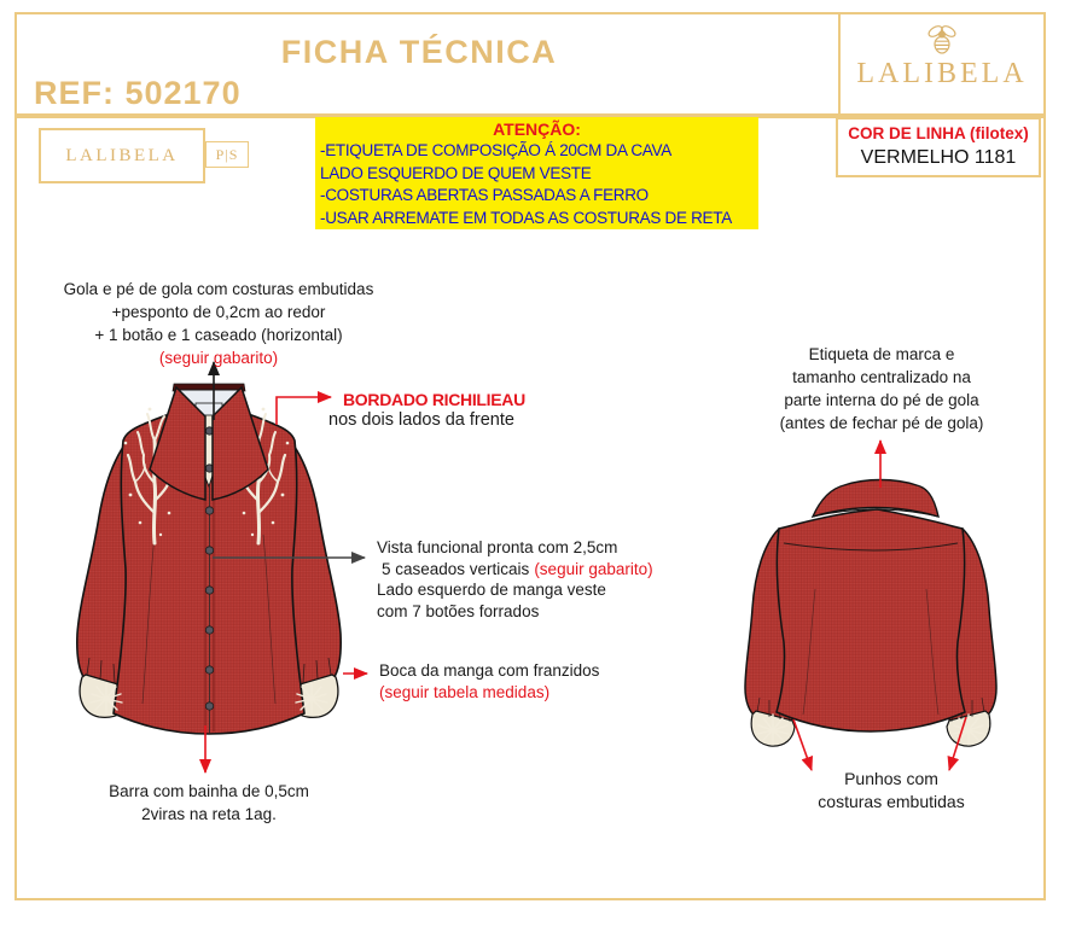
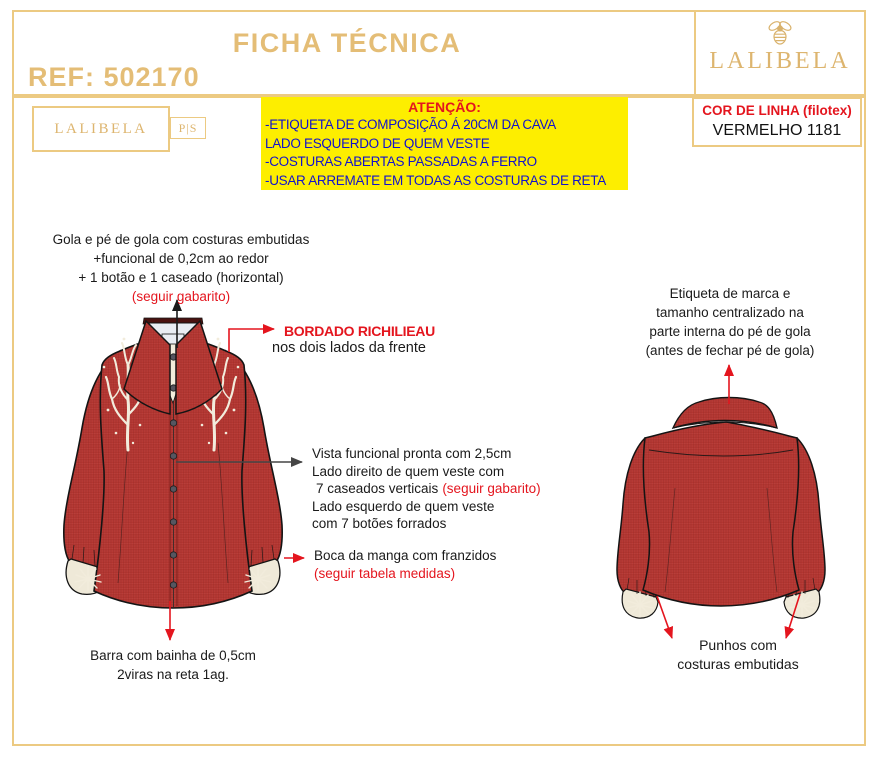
  REF: 502170
  FICHA TÉCNICA
  LALIBELA
  LALIBELA
  P|S
  ATENÇÃO:
  -ETIQUETA DE COMPOSIÇÃO Á 20CM DA CAVA
  LADO ESQUERDO DE QUEM VESTE
  -COSTURAS ABERTAS PASSADAS A FERRO
  -USAR ARREMATE EM TODAS AS COSTURAS DE RETA
  COR DE LINHA (filotex)
  VERMELHO 1181
  Gola e pé de gola com costuras embutidas
- +pesponto de 0,2cm ao redor
+ +funcional de 0,2cm ao redor
  + 1 botão e 1 caseado (horizontal)
  (seguir gabarito)
  BORDADO RICHILIEAU
  nos dois lados da frente
  Vista funcional pronta com 2,5cm
+ Lado direito de quem veste com
- 5 caseados verticais (seguir gabarito)
+ 7 caseados verticais (seguir gabarito)
- Lado esquerdo de manga veste
+ Lado esquerdo de quem veste
  com 7 botões forrados
  Boca da manga com franzidos
  (seguir tabela medidas)
  Barra com bainha de 0,5cm
  2viras na reta 1ag.
  Etiqueta de marca e
  tamanho centralizado na
  parte interna do pé de gola
  (antes de fechar pé de gola)
  Punhos com
  costuras embutidas
